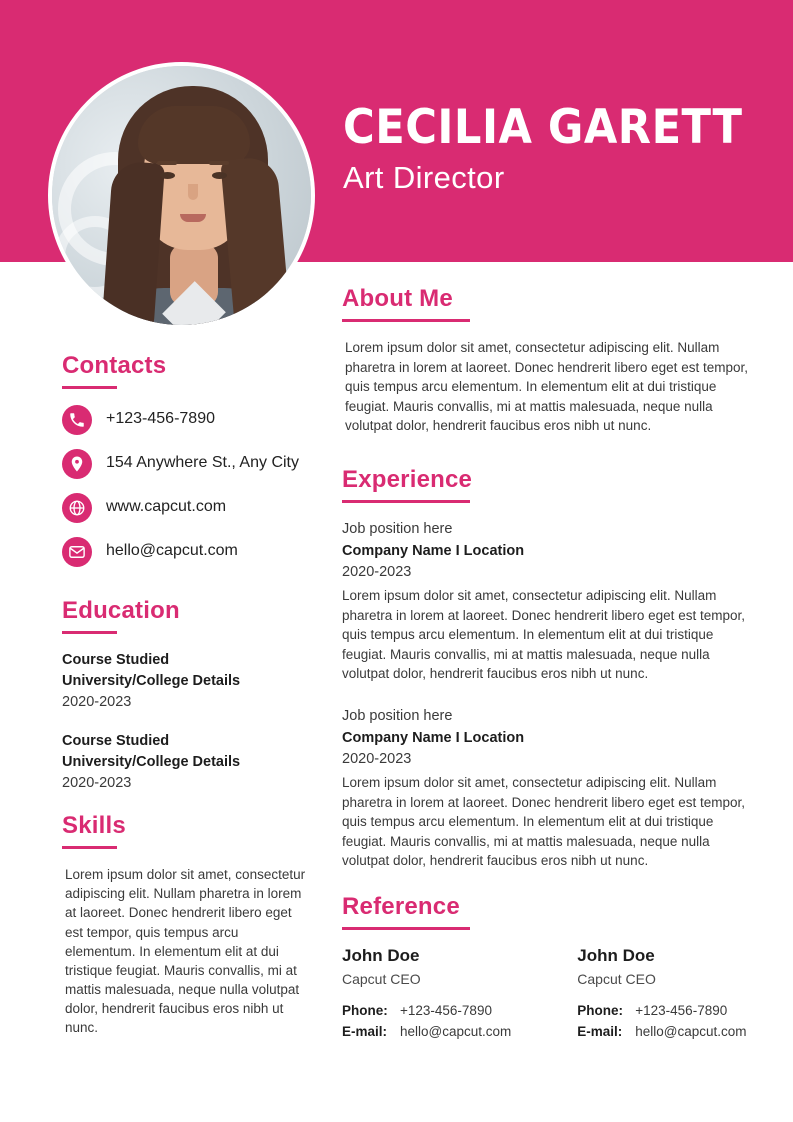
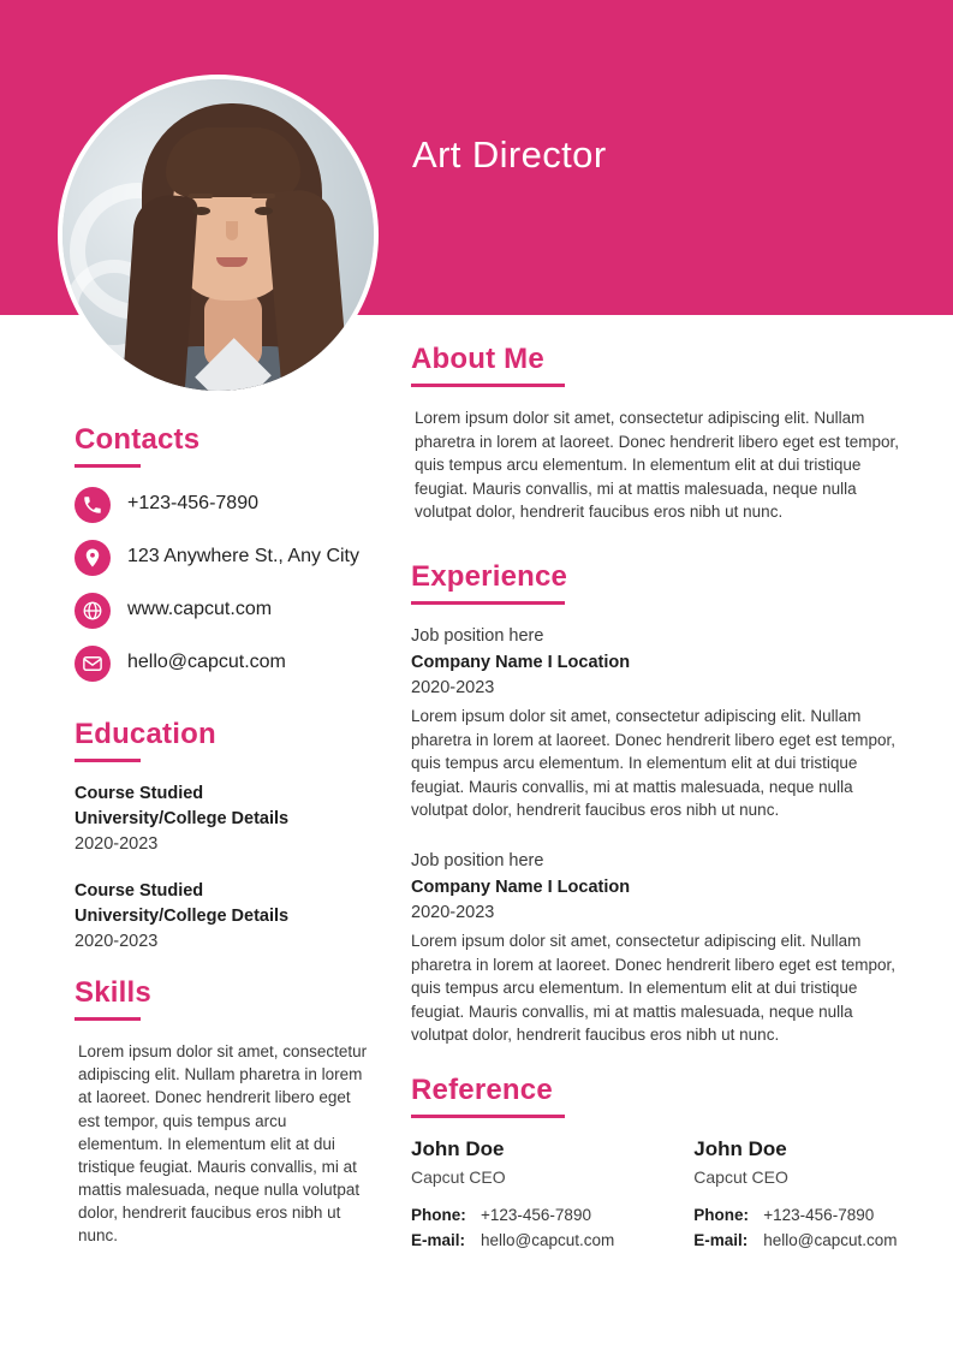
- CECILIA GARETT
  Art Director
  Contacts
  +123-456-7890
- 154 Anywhere St., Any City
+ 123 Anywhere St., Any City
  www.capcut.com
  hello@capcut.com
  Education
  Course Studied
  University/College Details
  2020-2023
  Course Studied
  University/College Details
  2020-2023
  Skills
  Lorem ipsum dolor sit amet, consectetur adipiscing elit. Nullam pharetra in lorem at laoreet. Donec hendrerit libero eget est tempor, quis tempus arcu elementum. In elementum elit at dui tristique feugiat. Mauris convallis, mi at mattis malesuada, neque nulla volutpat dolor, hendrerit faucibus eros nibh ut nunc.
  About Me
  Lorem ipsum dolor sit amet, consectetur adipiscing elit. Nullam pharetra in lorem at laoreet. Donec hendrerit libero eget est tempor, quis tempus arcu elementum. In elementum elit at dui tristique feugiat. Mauris convallis, mi at mattis malesuada, neque nulla volutpat dolor, hendrerit faucibus eros nibh ut nunc.
  Experience
  Job position here
  Company Name I Location
  2020-2023
  Lorem ipsum dolor sit amet, consectetur adipiscing elit. Nullam pharetra in lorem at laoreet. Donec hendrerit libero eget est tempor, quis tempus arcu elementum. In elementum elit at dui tristique feugiat. Mauris convallis, mi at mattis malesuada, neque nulla volutpat dolor, hendrerit faucibus eros nibh ut nunc.
  Job position here
  Company Name I Location
  2020-2023
  Lorem ipsum dolor sit amet, consectetur adipiscing elit. Nullam pharetra in lorem at laoreet. Donec hendrerit libero eget est tempor, quis tempus arcu elementum. In elementum elit at dui tristique feugiat. Mauris convallis, mi at mattis malesuada, neque nulla volutpat dolor, hendrerit faucibus eros nibh ut nunc.
  Reference
  John Doe
  Capcut CEO
  Phone:
  +123-456-7890
  E-mail:
  hello@capcut.com
  John Doe
  Capcut CEO
  Phone:
  +123-456-7890
  E-mail:
  hello@capcut.com
